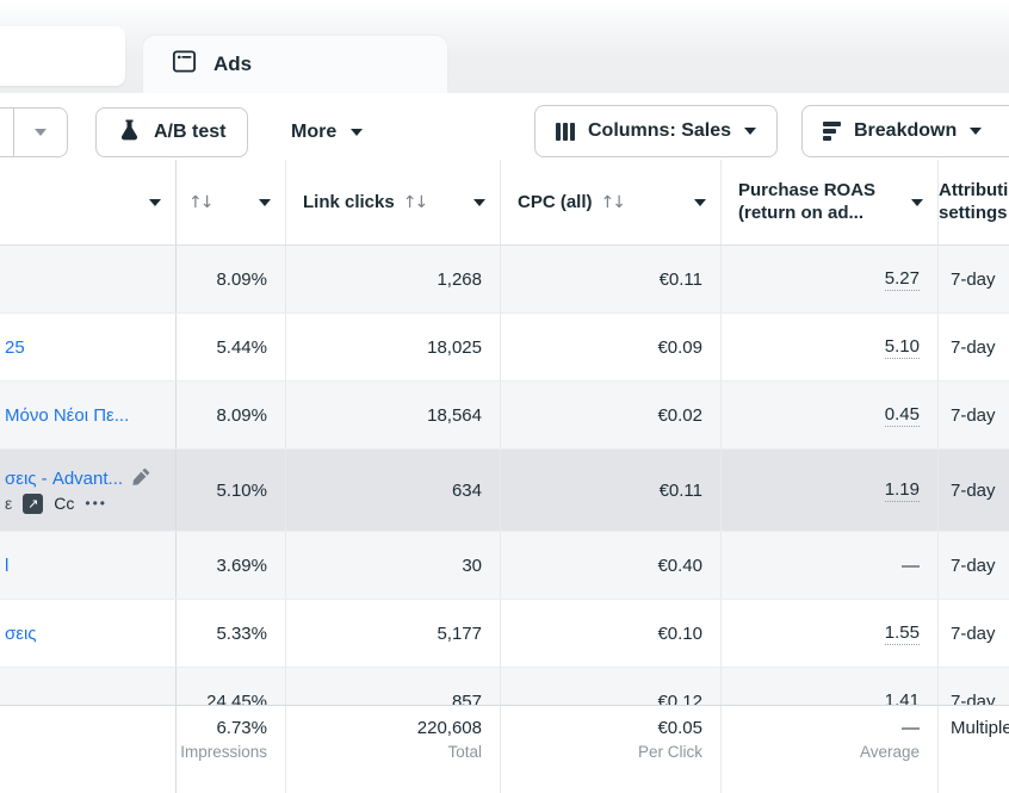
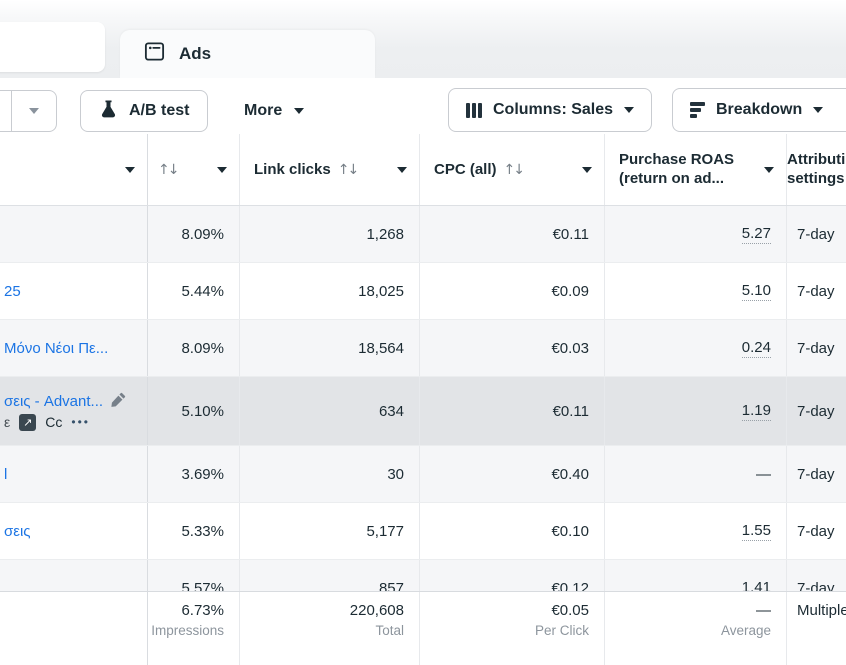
  Ads
  A/B test
  More
  Columns: Sales
  Breakdown
  ↑↓
  Link clicks
  ↑↓
  CPC (all)
  ↑↓
  Purchase ROAS
  (return on ad...
  Attributi
  settings
  8.09%
  1,268
  €0.11
  5.27
  7-day
  25
  5.44%
  18,025
  €0.09
  5.10
  7-day
  Μόνο Νέοι Πε...
  8.09%
  18,564
- €0.02
+ €0.03
- 0.45
+ 0.24
  7-day
  σεις - Advant...
  ε
  ↗
  Cc
  •••
  5.10%
  634
  €0.11
  1.19
  7-day
  l
  3.69%
  30
  €0.40
  —
  7-day
  σεις
  5.33%
  5,177
  €0.10
  1.55
  7-day
- 24.45%
+ 5.57%
  857
  €0.12
  1.41
  7-day
  6.73%
  Impressions
  220,608
  Total
  €0.05
  Per Click
  —
  Average
  Multiple
